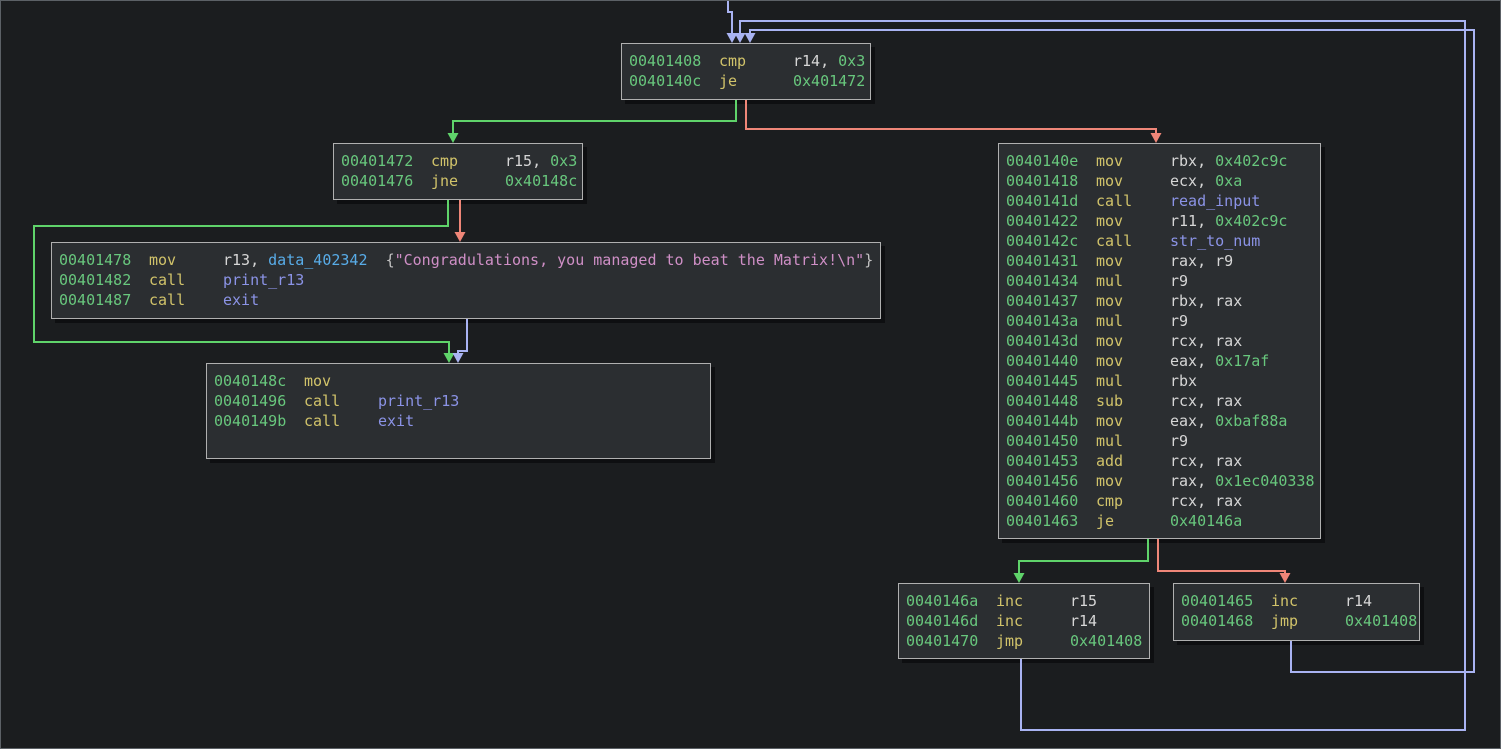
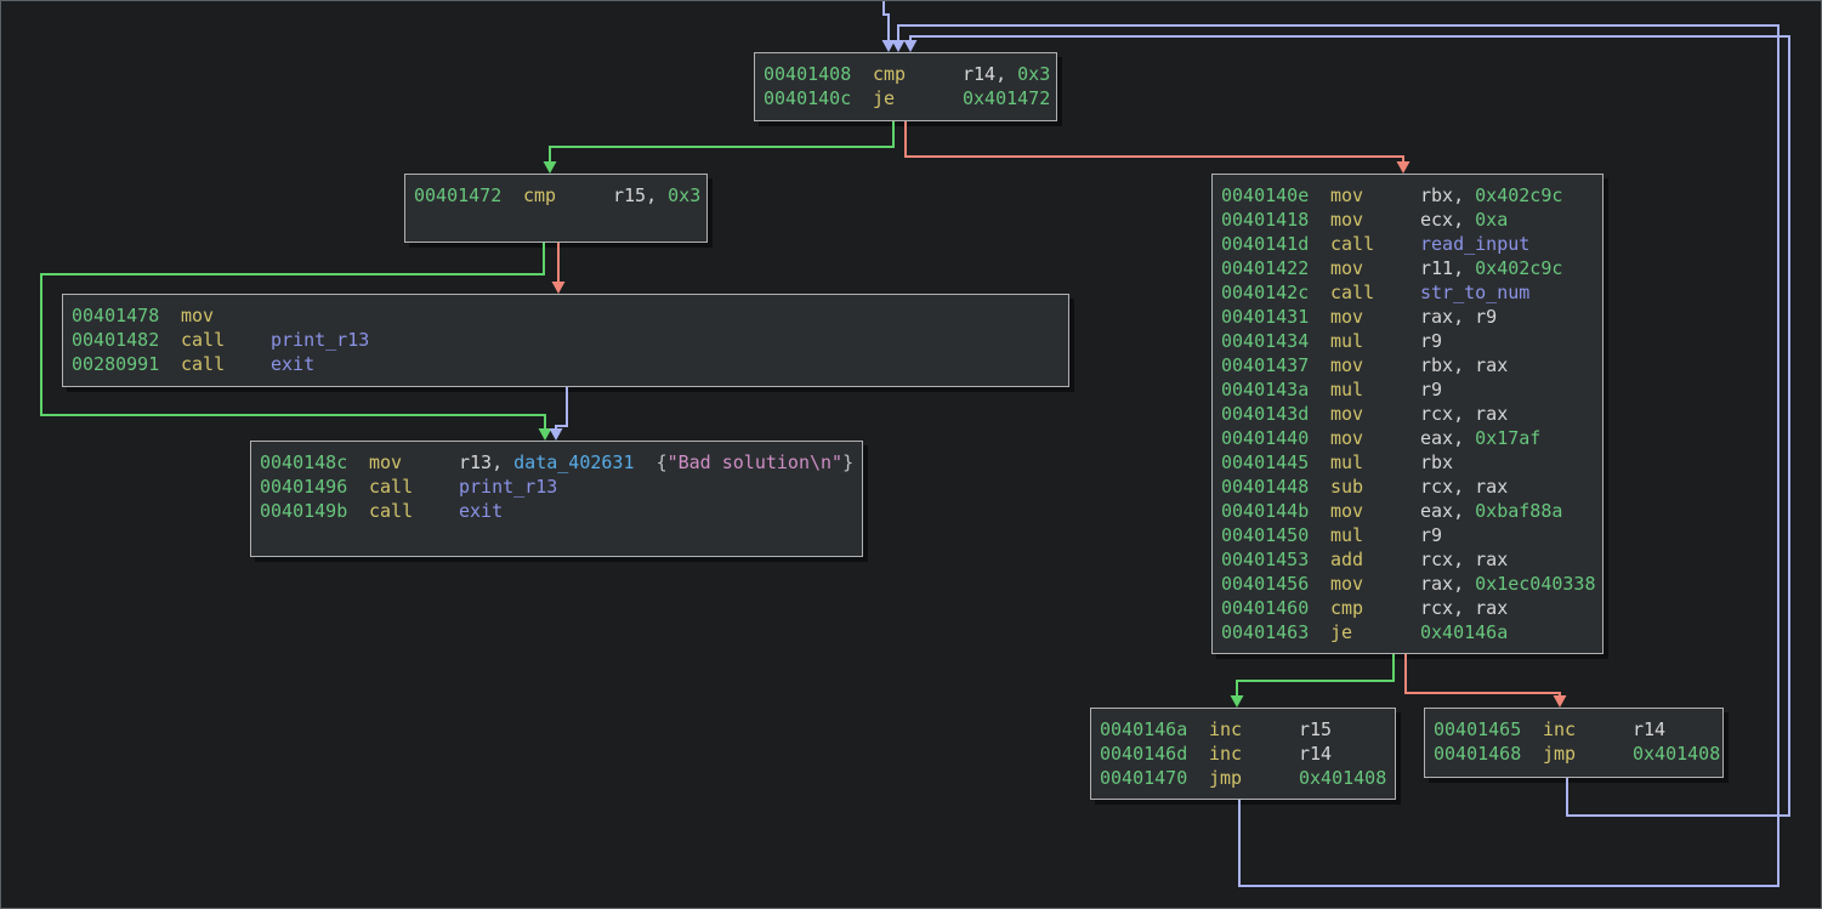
  00401408
  cmp
  r14, 0x3
  0040140c
  je
  0x401472
  00401472
  cmp
  r15, 0x3
- 00401476
- jne
- 0x40148c
  00401478
  mov
- r13, data_402342 {"Congradulations, you managed to beat the Matrix!\n"}
  00401482
  call
  print_r13
- 00401487
+ 00280991
  call
  exit
  0040148c
  mov
+ r13, data_402631 {"Bad solution\n"}
  00401496
  call
  print_r13
  0040149b
  call
  exit
  0040140e
  mov
  rbx, 0x402c9c
  00401418
  mov
  ecx, 0xa
  0040141d
  call
  read_input
  00401422
  mov
  r11, 0x402c9c
  0040142c
  call
  str_to_num
  00401431
  mov
  rax, r9
  00401434
  mul
  r9
  00401437
  mov
  rbx, rax
  0040143a
  mul
  r9
  0040143d
  mov
  rcx, rax
  00401440
  mov
  eax, 0x17af
  00401445
  mul
  rbx
  00401448
  sub
  rcx, rax
  0040144b
  mov
  eax, 0xbaf88a
  00401450
  mul
  r9
  00401453
  add
  rcx, rax
  00401456
  mov
  rax, 0x1ec040338
  00401460
  cmp
  rcx, rax
  00401463
  je
  0x40146a
  0040146a
  inc
  r15
  0040146d
  inc
  r14
  00401470
  jmp
  0x401408
  00401465
  inc
  r14
  00401468
  jmp
  0x401408
